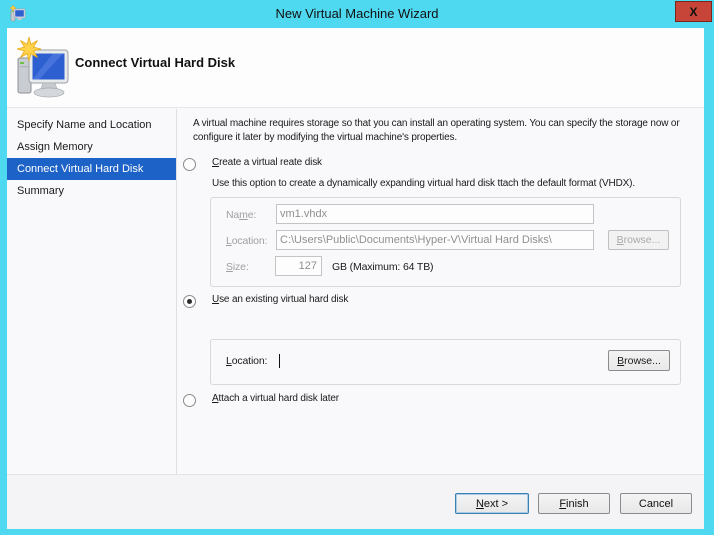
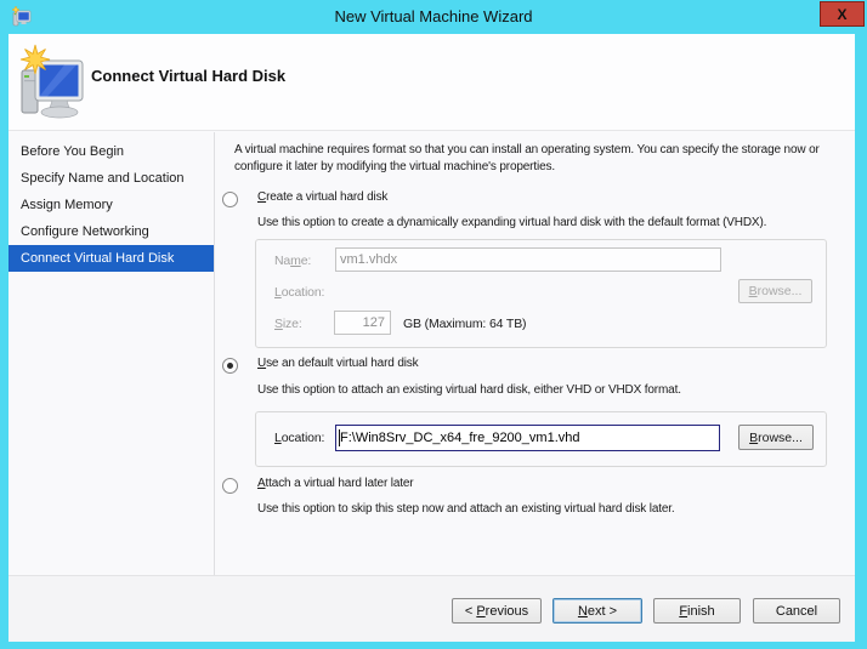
  New Virtual Machine Wizard
  X
  Connect Virtual Hard Disk
+ Before You Begin
  Specify Name and Location
  Assign Memory
+ Configure Networking
  Connect Virtual Hard Disk
- Summary
- A virtual machine requires storage so that you can install an operating system. You can specify the storage now or configure it later by modifying the virtual machine's properties.
+ A virtual machine requires format so that you can install an operating system. You can specify the storage now or configure it later by modifying the virtual machine's properties.
- Create a virtual reate disk
+ Create a virtual hard disk
- Use this option to create a dynamically expanding virtual hard disk ttach the default format (VHDX).
+ Use this option to create a dynamically expanding virtual hard disk with the default format (VHDX).
  Name:
  vm1.vhdx
  Location:
- C:\Users\Public\Documents\Hyper-V\Virtual Hard Disks\
  Browse...
  Size:
  127
  GB (Maximum: 64 TB)
- Use an existing virtual hard disk
+ Use an default virtual hard disk
+ Use this option to attach an existing virtual hard disk, either VHD or VHDX format.
  Location:
+ F:\Win8Srv_DC_x64_fre_9200_vm1.vhd
  Browse...
- Attach a virtual hard disk later
+ Attach a virtual hard later later
+ Use this option to skip this step now and attach an existing virtual hard disk later.
+ < Previous
  Next >
  Finish
  Cancel
